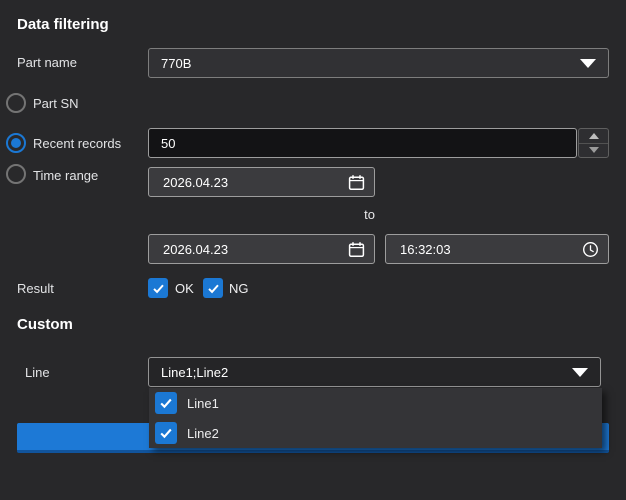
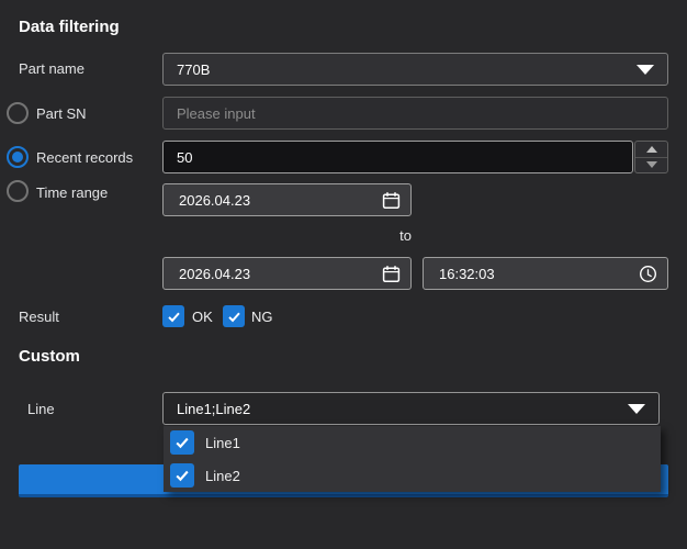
  Data filtering
  Part name
  770B
  Part SN
+ Please input
  Recent records
  50
  Time range
  2026.04.23
  to
  2026.04.23
  16:32:03
  Result
  OK
  NG
  Custom
  Line
  Line1;Line2
  Line1
  Line2
